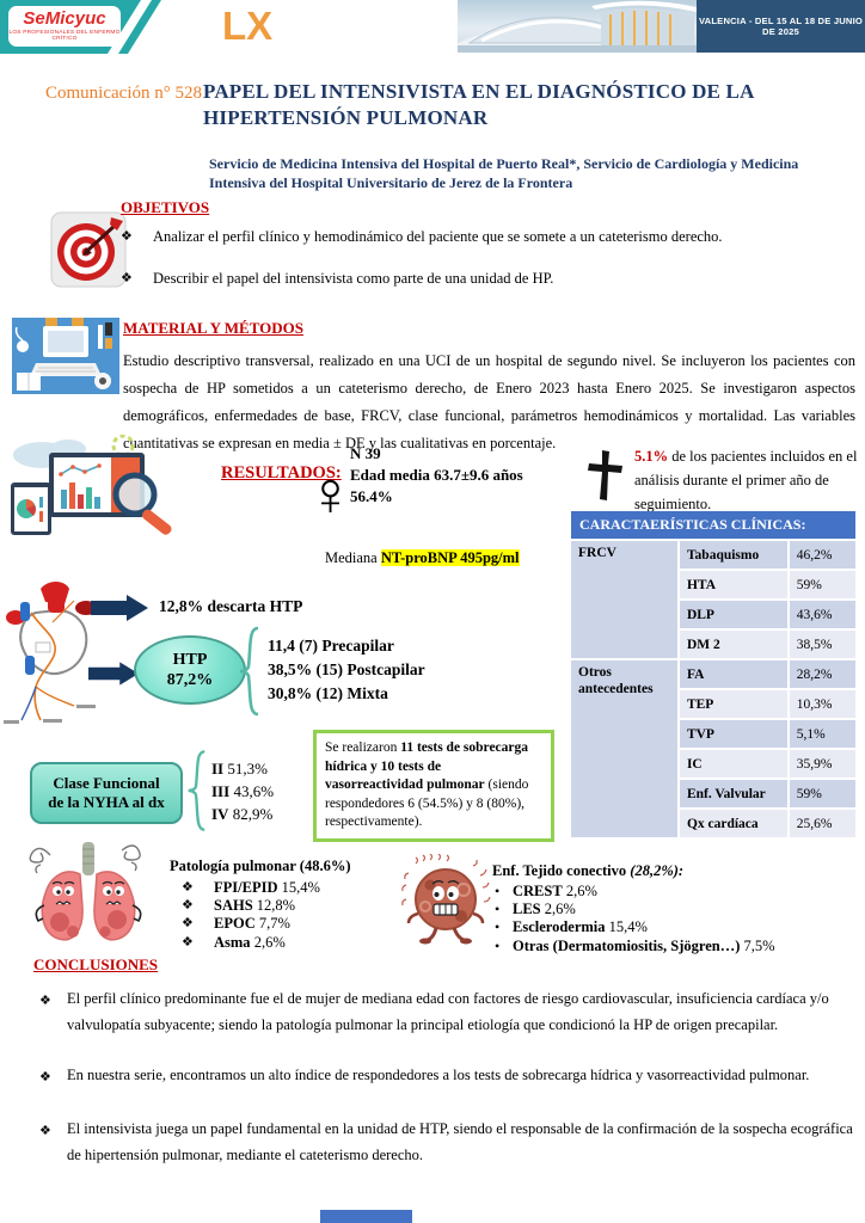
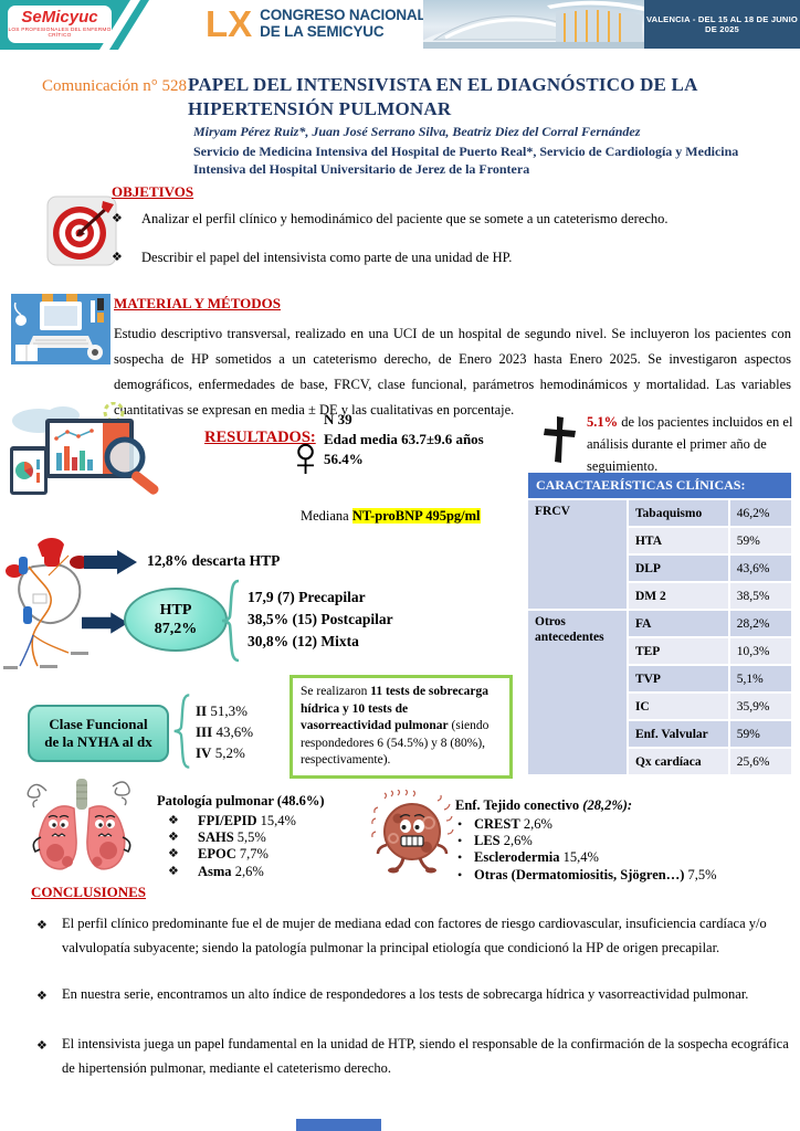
  SeMicyuc
  LX
+ CONGRESO NACIONAL
+ DE LA SEMICYUC
  VALENCIA - DEL 15 AL 18 DE JUNIO DE 2025
  Comunicación n° 528
  PAPEL DEL INTENSIVISTA EN EL DIAGNÓSTICO DE LA HIPERTENSIÓN PULMONAR
+ Miryam Pérez Ruiz*, Juan José Serrano Silva, Beatriz Diez del Corral Fernández
  Servicio de Medicina Intensiva del Hospital de Puerto Real*, Servicio de Cardiología y Medicina Intensiva del Hospital Universitario de Jerez de la Frontera
  OBJETIVOS
  ❖
  Analizar el perfil clínico y hemodinámico del paciente que se somete a un cateterismo derecho.
  ❖
  Describir el papel del intensivista como parte de una unidad de HP.
  MATERIAL Y MÉTODOS
  Estudio descriptivo transversal, realizado en una UCI de un hospital de segundo nivel. Se incluyeron los pacientes con sospecha de HP sometidos a un cateterismo derecho, de Enero 2023 hasta Enero 2025. Se investigaron aspectos demográficos, enfermedades de base, FRCV, clase funcional, parámetros hemodinámicos y mortalidad. Las variables cuantitativas se expresan en media ± DE y las cualitativas en porcentaje.
  RESULTADOS:
  ♀
  N 39
  Edad media 63.7±9.6 años
  56.4%
  Mediana NT-proBNP 495pg/ml
  5.1% de los pacientes incluidos en el análisis durante el primer año de seguimiento.
  CARACTAERÍSTICAS CLÍNICAS:
  FRCV	Tabaquismo	46,2%
  HTA	59%
  DLP	43,6%
  DM 2	38,5%
  Otros antecedentes	FA	28,2%
  TEP	10,3%
  TVP	5,1%
  IC	35,9%
  Enf. Valvular	59%
  Qx cardíaca	25,6%
  12,8% descarta HTP
  HTP
  87,2%
- 11,4 (7) Precapilar
+ 17,9 (7) Precapilar
  38,5% (15) Postcapilar
  30,8% (12) Mixta
  Clase Funcional
  de la NYHA al dx
  II 51,3%
  III 43,6%
- IV 82,9%
+ IV 5,2%
  Se realizaron 11 tests de sobrecarga hídrica y 10 tests de vasorreactividad pulmonar (siendo respondedores 6 (54.5%) y 8 (80%), respectivamente).
  Patología pulmonar (48.6%)
  ❖
  FPI/EPID 15,4%
  ❖
- SAHS 12,8%
+ SAHS 5,5%
  ❖
  EPOC 7,7%
  ❖
  Asma 2,6%
  Enf. Tejido conectivo (28,2%):
  •
  CREST 2,6%
  •
  LES 2,6%
  •
  Esclerodermia 15,4%
  •
  Otras (Dermatomiositis, Sjögren…) 7,5%
  CONCLUSIONES
  ❖
  El perfil clínico predominante fue el de mujer de mediana edad con factores de riesgo cardiovascular, insuficiencia cardíaca y/o valvulopatía subyacente; siendo la patología pulmonar la principal etiología que condicionó la HP de origen precapilar.
  ❖
  En nuestra serie, encontramos un alto índice de respondedores a los tests de sobrecarga hídrica y vasorreactividad pulmonar.
  ❖
  El intensivista juega un papel fundamental en la unidad de HTP, siendo el responsable de la confirmación de la sospecha ecográfica de hipertensión pulmonar, mediante el cateterismo derecho.
